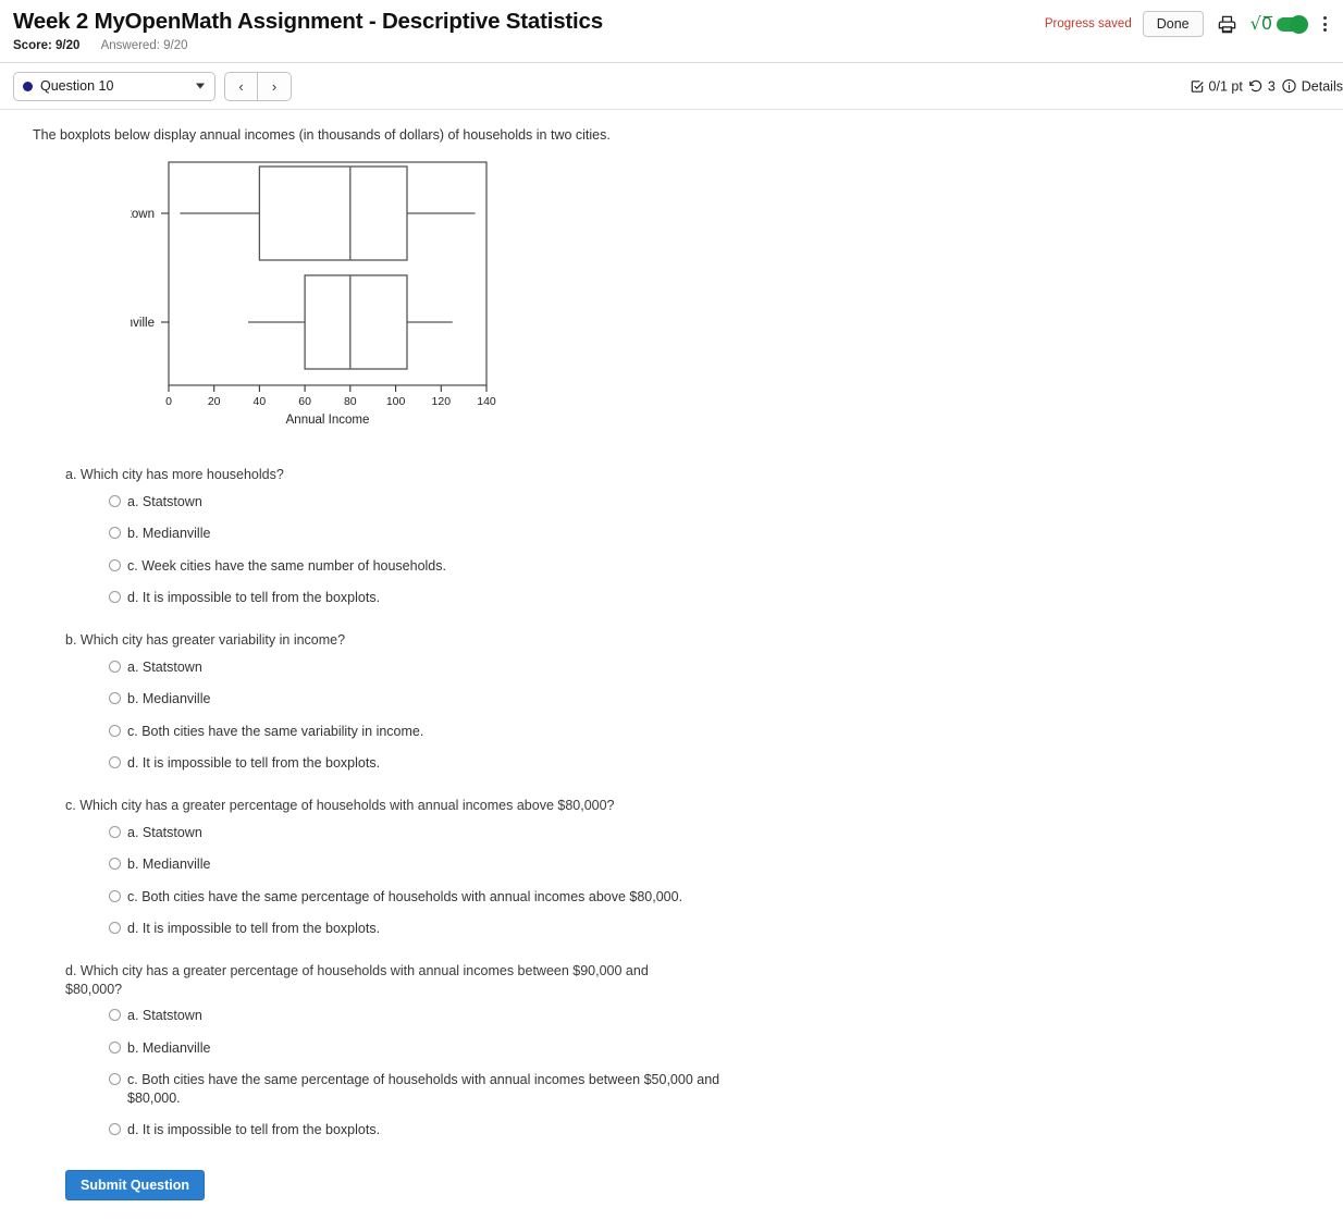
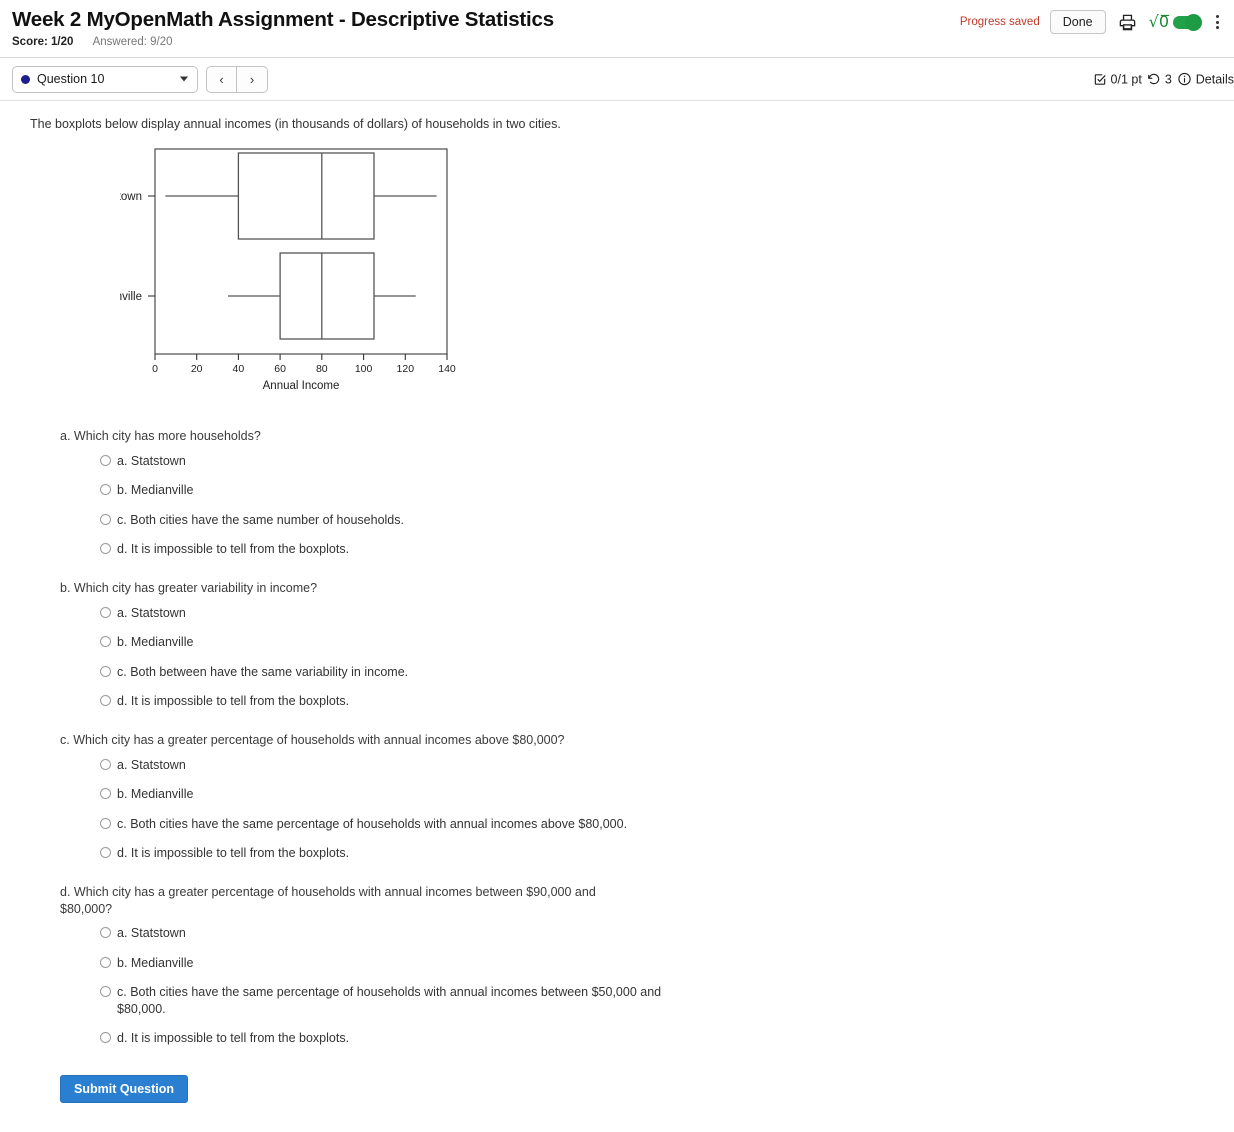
  Week 2 MyOpenMath Assignment - Descriptive Statistics
- Score: 9/20 Answered: 9/20
+ Score: 1/20 Answered: 9/20
  Progress saved
  Done
  √0̅
  Question 10
  ‹
  ›
  0/1 pt
  3
  Details
  The boxplots below display annual incomes (in thousands of dollars) of households in two cities.
  0
  20
  40
  60
  80
  100
  120
  140
  Annual Income
  a. Which city has more households?
  a. Statstown
  b. Medianville
- c. Week cities have the same number of households.
+ c. Both cities have the same number of households.
  d. It is impossible to tell from the boxplots.
  b. Which city has greater variability in income?
  a. Statstown
  b. Medianville
- c. Both cities have the same variability in income.
+ c. Both between have the same variability in income.
  d. It is impossible to tell from the boxplots.
  c. Which city has a greater percentage of households with annual incomes above $80,000?
  a. Statstown
  b. Medianville
  c. Both cities have the same percentage of households with annual incomes above $80,000.
  d. It is impossible to tell from the boxplots.
  d. Which city has a greater percentage of households with annual incomes between $90,000 and $80,000?
  a. Statstown
  b. Medianville
  c. Both cities have the same percentage of households with annual incomes between $50,000 and $80,000.
  d. It is impossible to tell from the boxplots.
  Submit Question
